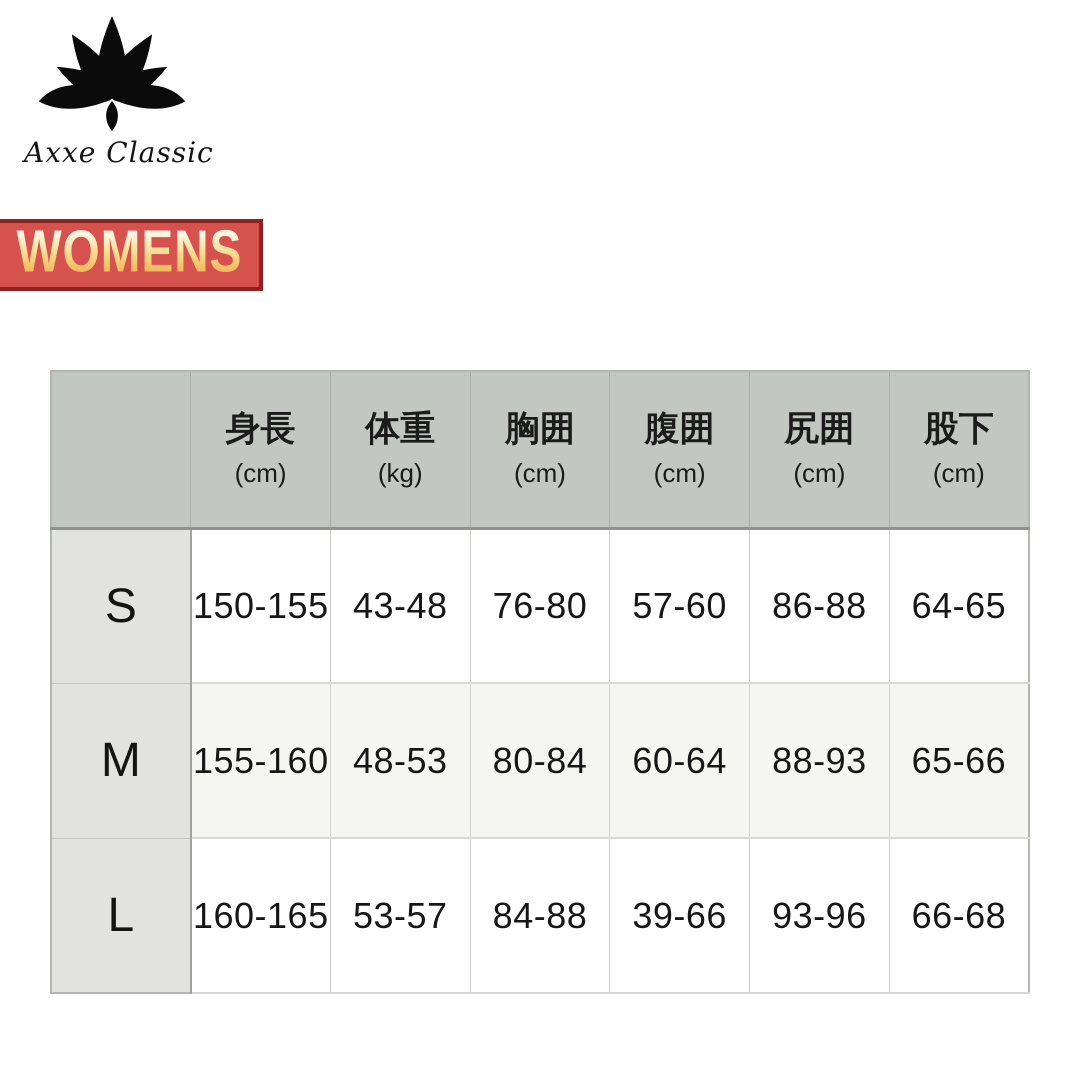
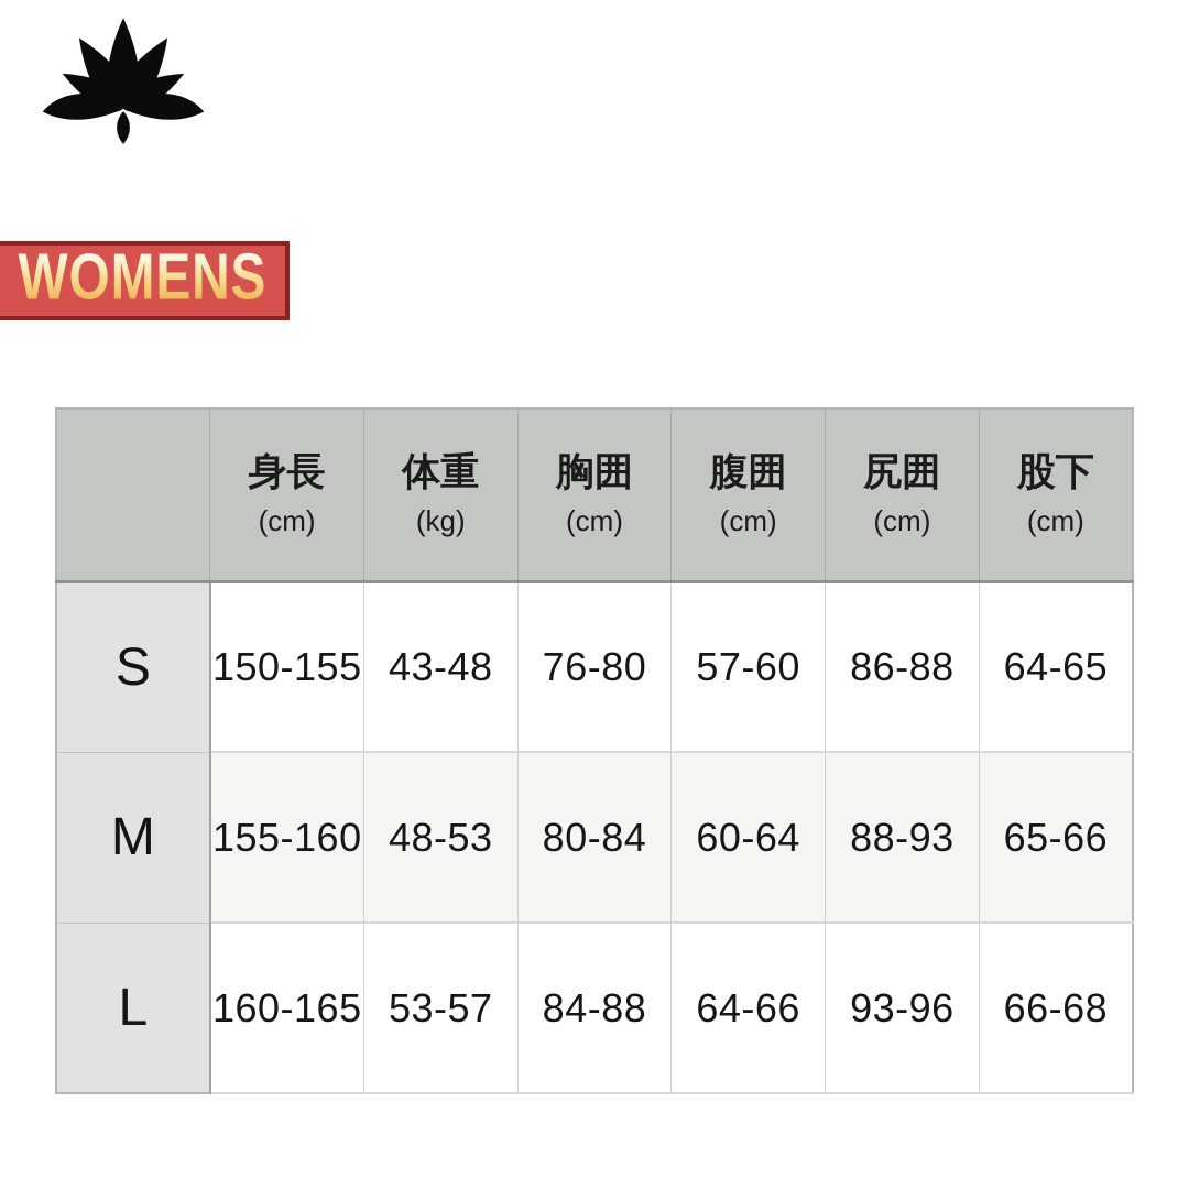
- Axxe Classic
  WOMENS
  	身長 (cm)	体重 (kg)	胸囲 (cm)	腹囲 (cm)	尻囲 (cm)	股下 (cm)
  S	150-155	43-48	76-80	57-60	86-88	64-65
  M	155-160	48-53	80-84	60-64	88-93	65-66
- L	160-165	53-57	84-88	39-66	93-96	66-68
+ L	160-165	53-57	84-88	64-66	93-96	66-68
